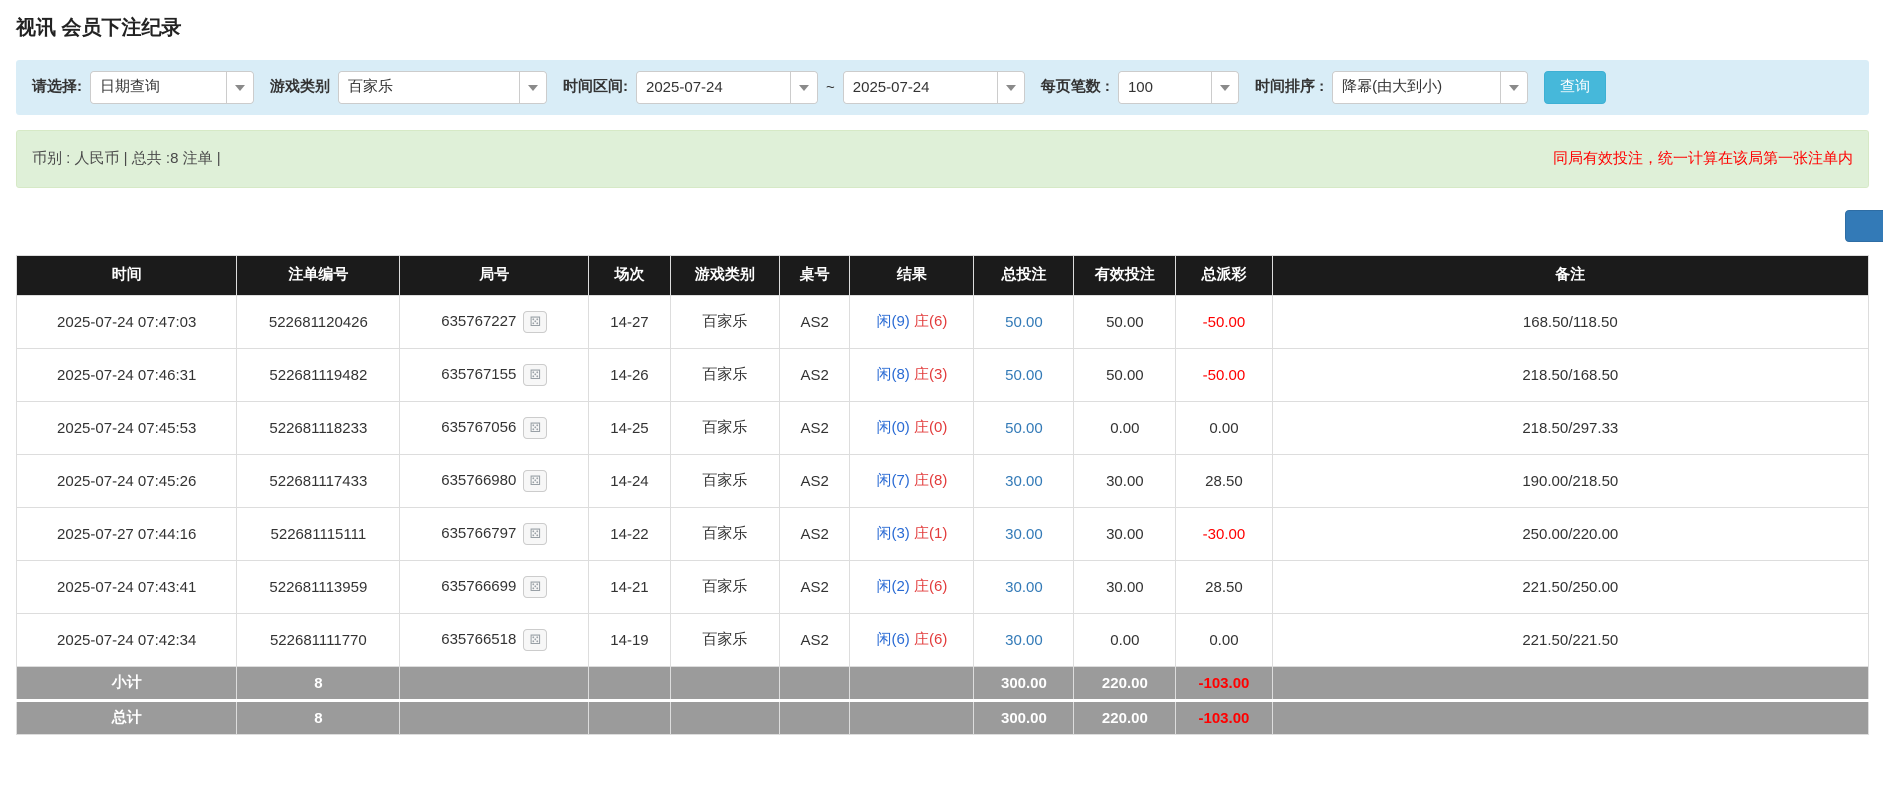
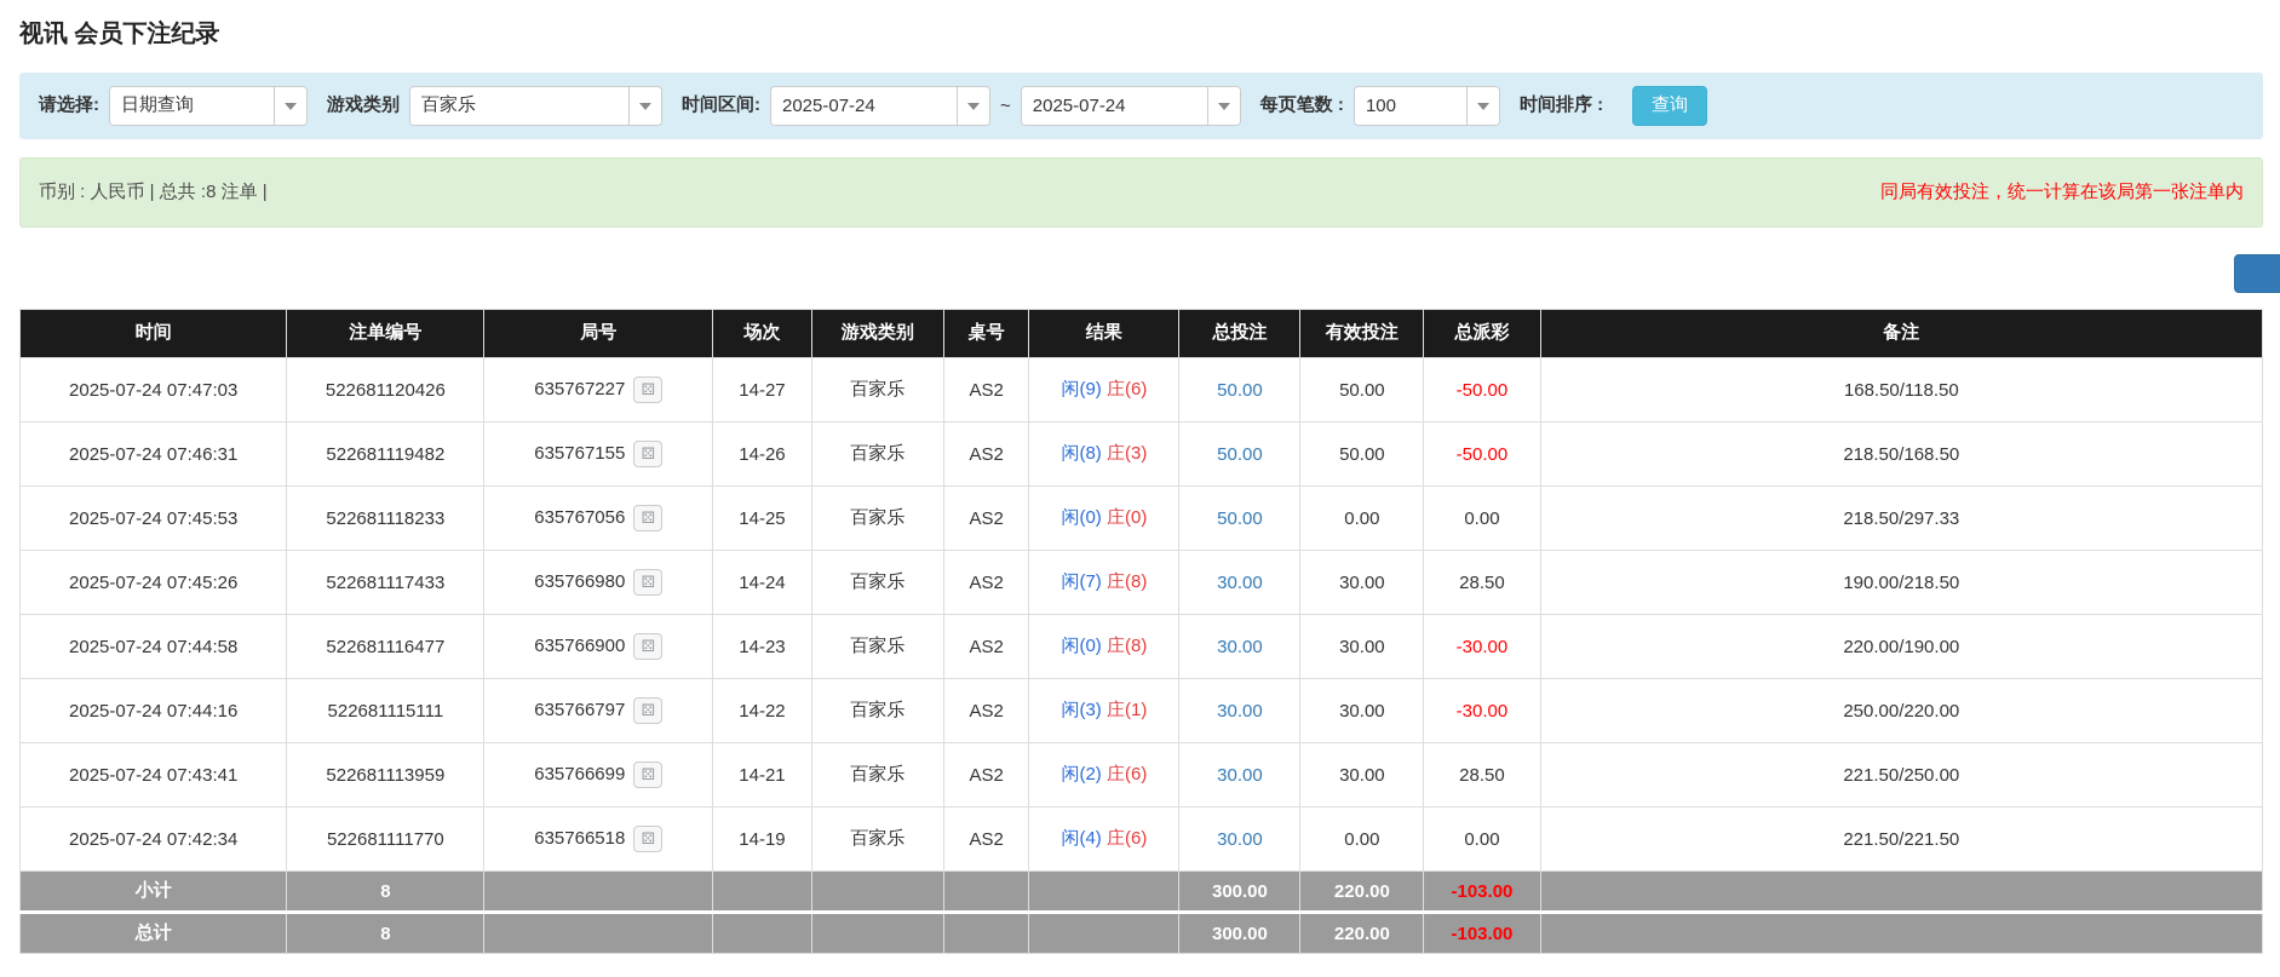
  视讯 会员下注纪录
  请选择:
  日期查询
  游戏类别
  百家乐
  时间区间:
  2025-07-24
  ~
  2025-07-24
  每页笔数 :
  100
  时间排序 :
- 降幂(由大到小)
  查询
  币别 : 人民币 | 总共 :8 注单 |
  同局有效投注，统一计算在该局第一张注单内
  时间	注单编号	局号	场次	游戏类别	桌号	结果	总投注	有效投注	总派彩	备注
  2025-07-24 07:47:03	522681120426	635767227 ⚄	14-27	百家乐	AS2	闲(9) 庄(6)	50.00	50.00	-50.00	168.50/118.50
  2025-07-24 07:46:31	522681119482	635767155 ⚄	14-26	百家乐	AS2	闲(8) 庄(3)	50.00	50.00	-50.00	218.50/168.50
  2025-07-24 07:45:53	522681118233	635767056 ⚄	14-25	百家乐	AS2	闲(0) 庄(0)	50.00	0.00	0.00	218.50/297.33
  2025-07-24 07:45:26	522681117433	635766980 ⚄	14-24	百家乐	AS2	闲(7) 庄(8)	30.00	30.00	28.50	190.00/218.50
+ 2025-07-24 07:44:58	522681116477	635766900 ⚄	14-23	百家乐	AS2	闲(0) 庄(8)	30.00	30.00	-30.00	220.00/190.00
- 2025-07-27 07:44:16	522681115111	635766797 ⚄	14-22	百家乐	AS2	闲(3) 庄(1)	30.00	30.00	-30.00	250.00/220.00
+ 2025-07-24 07:44:16	522681115111	635766797 ⚄	14-22	百家乐	AS2	闲(3) 庄(1)	30.00	30.00	-30.00	250.00/220.00
  2025-07-24 07:43:41	522681113959	635766699 ⚄	14-21	百家乐	AS2	闲(2) 庄(6)	30.00	30.00	28.50	221.50/250.00
- 2025-07-24 07:42:34	522681111770	635766518 ⚄	14-19	百家乐	AS2	闲(6) 庄(6)	30.00	0.00	0.00	221.50/221.50
+ 2025-07-24 07:42:34	522681111770	635766518 ⚄	14-19	百家乐	AS2	闲(4) 庄(6)	30.00	0.00	0.00	221.50/221.50
  小计	8						300.00	220.00	-103.00
  总计	8						300.00	220.00	-103.00
